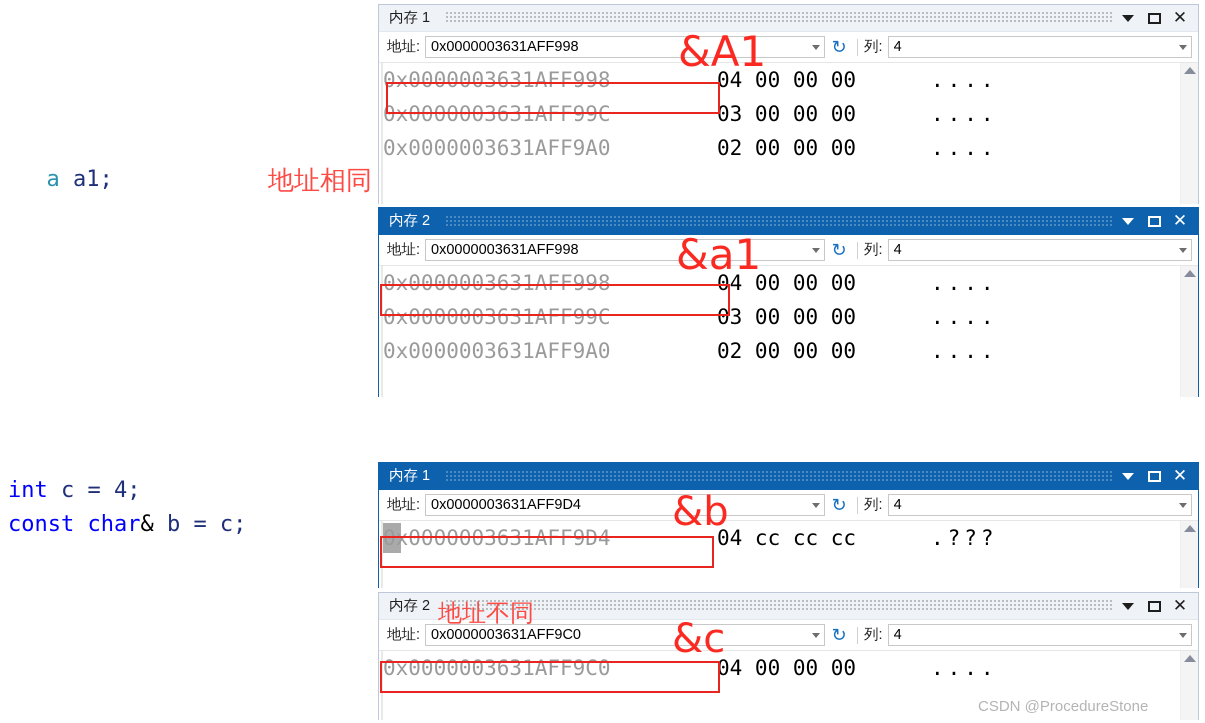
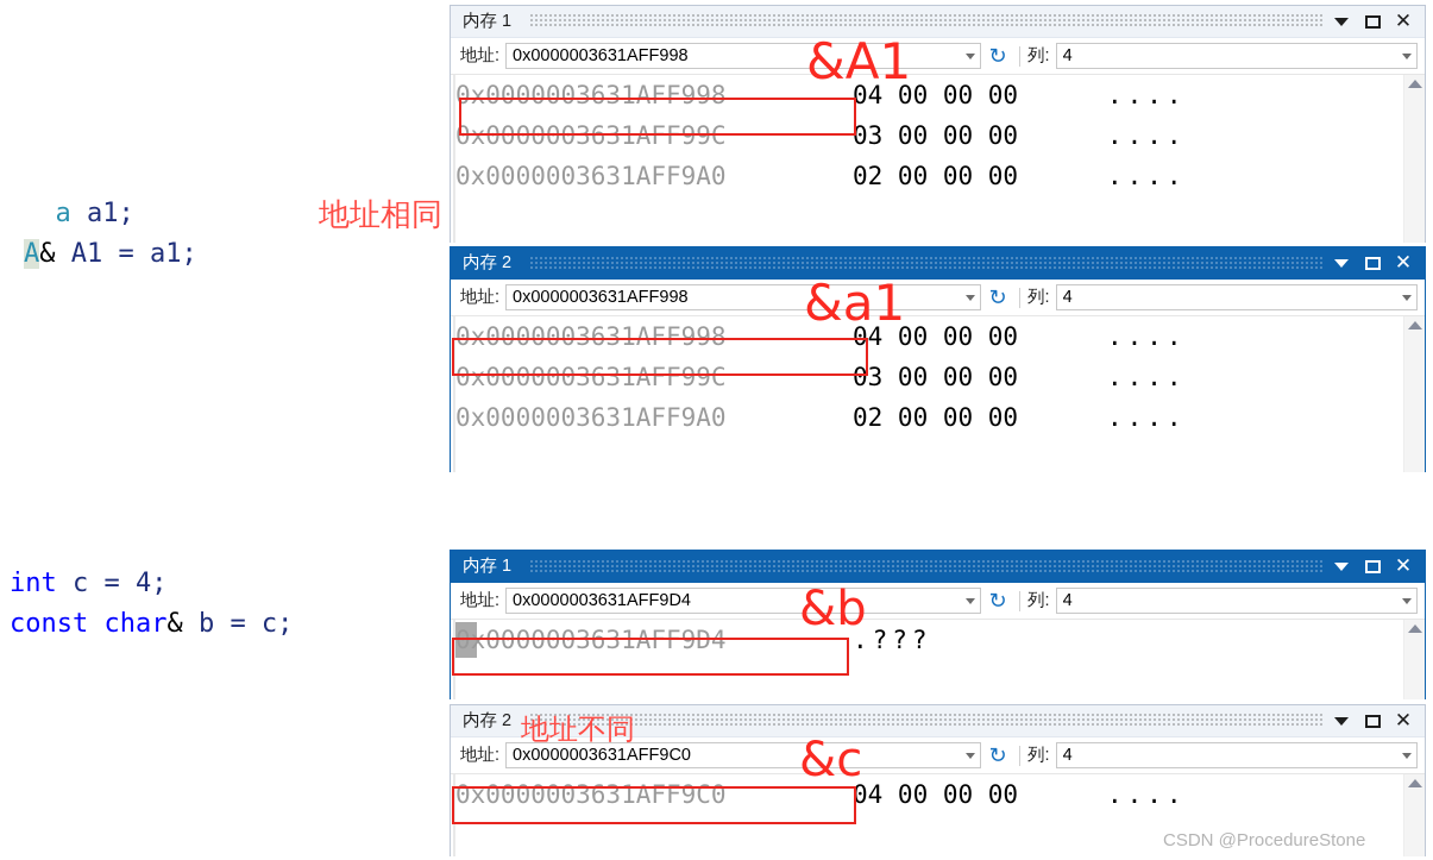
  a a1;
+ A& A1 = a1;
  int c = 4;
  const char& b = c;
  内存 1
  ✕
  地址:
  0x0000003631AFF998
  ↻
  列:
  4
  0x0000003631AFF998
  04 00 00 00
  ....
  0x0000003631AFF99C
  03 00 00 00
  ....
  0x0000003631AFF9A0
  02 00 00 00
  ....
  内存 2
  ✕
  地址:
  0x0000003631AFF998
  ↻
  列:
  4
  0x0000003631AFF998
  04 00 00 00
  ....
  0x0000003631AFF99C
  03 00 00 00
  ....
  0x0000003631AFF9A0
  02 00 00 00
  ....
  内存 1
  ✕
  地址:
  0x0000003631AFF9D4
  ↻
  列:
  4
  0x0000003631AFF9D4
- 04 cc cc cc
  .???
  内存 2
  ✕
  地址:
  0x0000003631AFF9C0
  ↻
  列:
  4
  0x0000003631AFF9C0
  04 00 00 00
  ....
  &A1
  &a1
  &b
  &c
  地址相同
  地址不同
  CSDN @ProcedureStone
